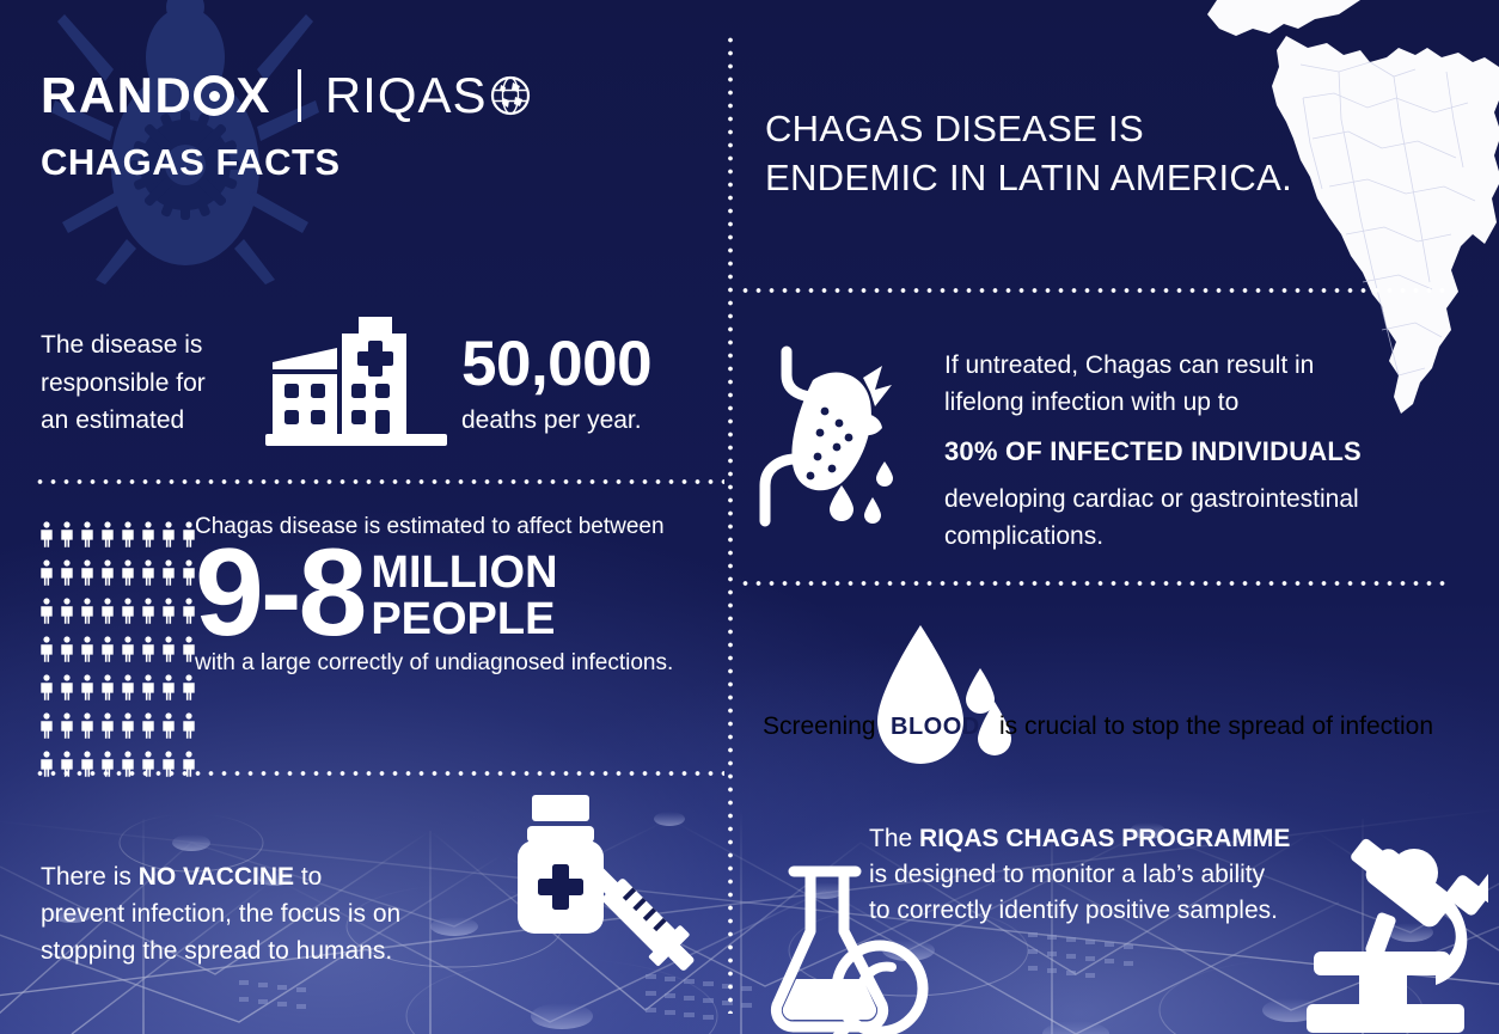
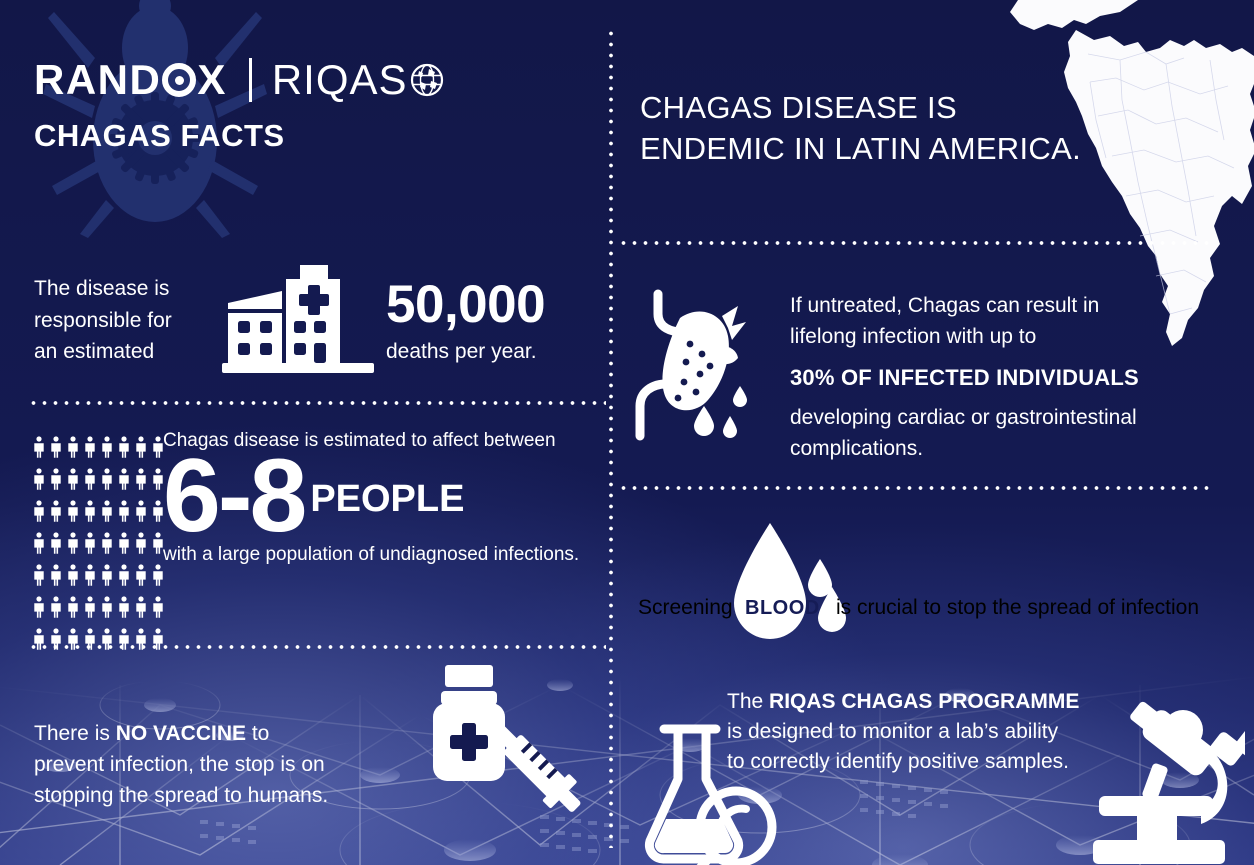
  RAND
  X
  RIQAS
  CHAGAS FACTS
  CHAGAS DISEASE IS
  ENDEMIC IN LATIN AMERICA.
  The disease is
  responsible for
  an estimated
  50,000
  deaths per year.
  Chagas disease is estimated to affect between
- 9-8
+ 6-8
- MILLION
  PEOPLE
- with a large correctly of undiagnosed infections.
+ with a large population of undiagnosed infections.
  There is NO VACCINE to
- prevent infection, the focus is on
+ prevent infection, the stop is on
  stopping the spread to humans.
  If untreated, Chagas can result in
  lifelong infection with up to
  30% OF INFECTED INDIVIDUALS
  developing cardiac or gastrointestinal
  complications.
  BLOOD
  Screening
  is crucial to stop the spread of infection
  The RIQAS CHAGAS PROGRAMME
  is designed to monitor a lab’s ability
  to correctly identify positive samples.
